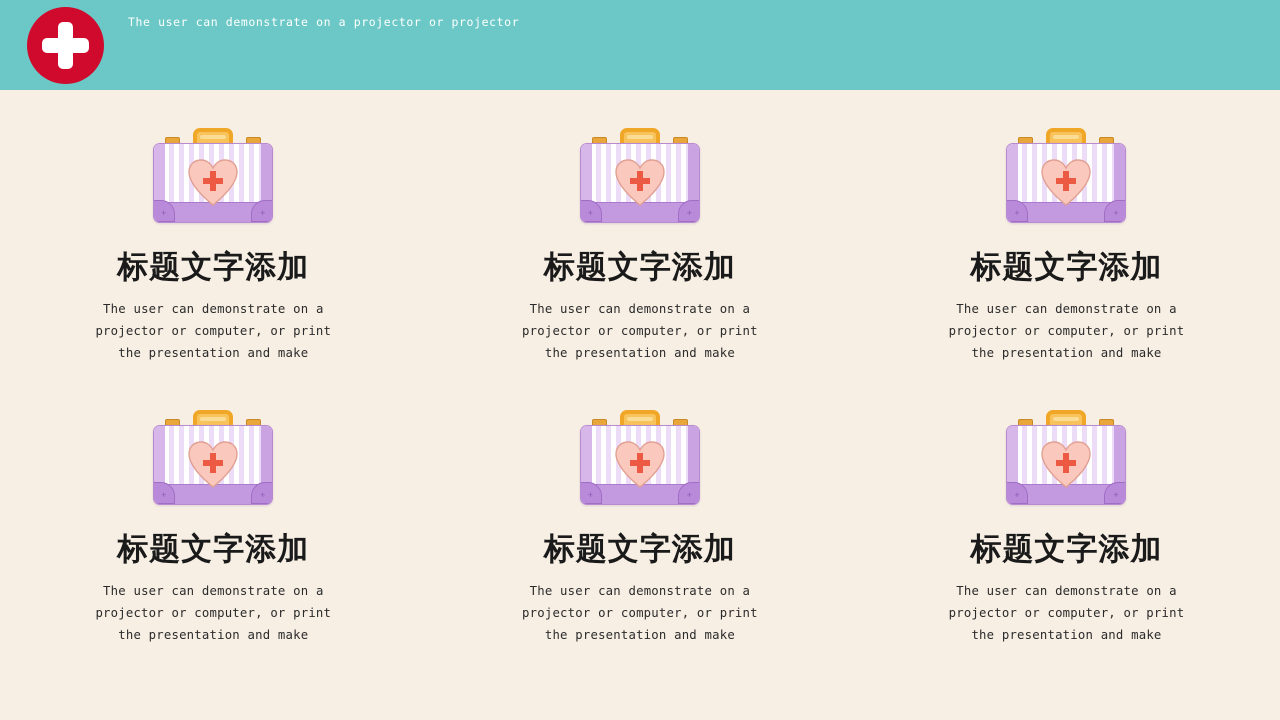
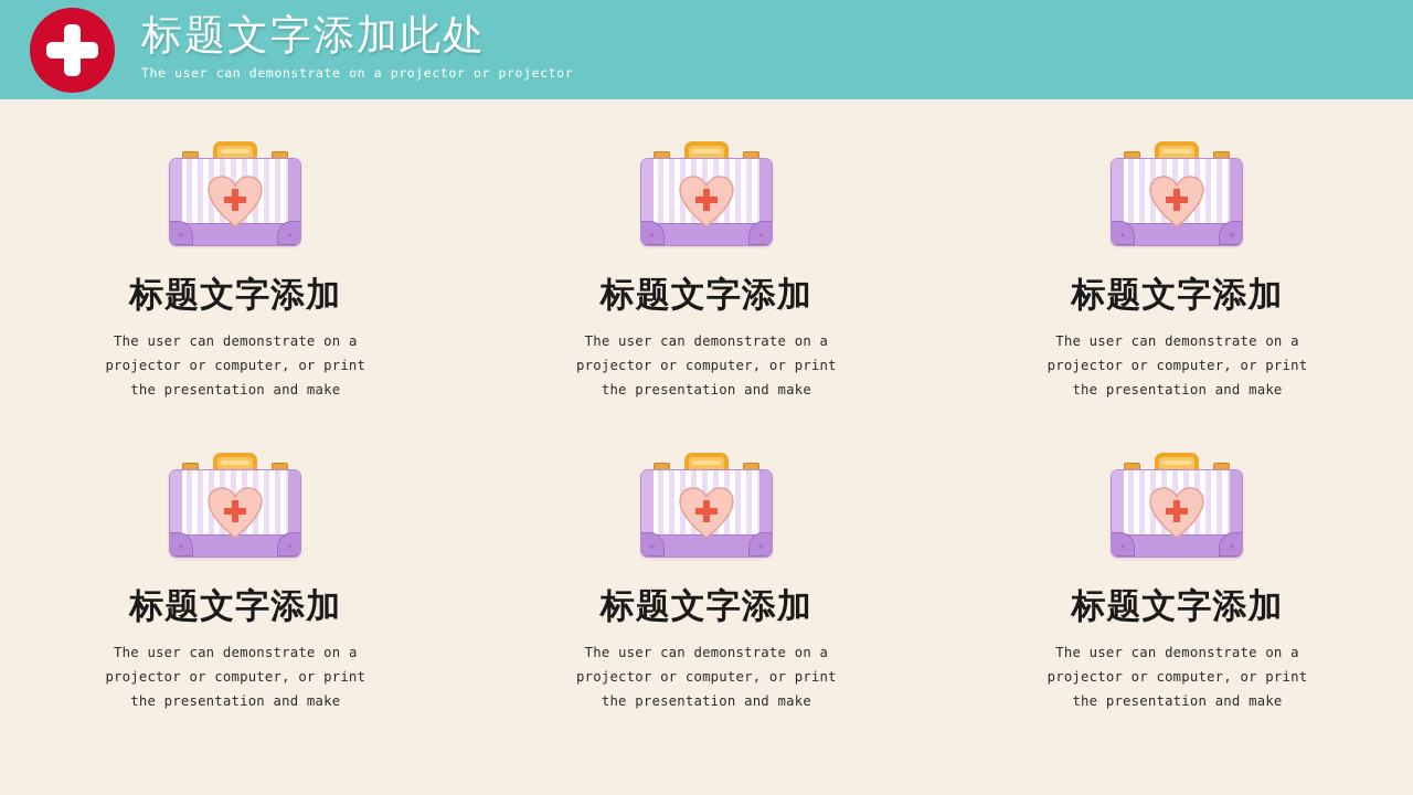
+ 标题文字添加此处
  The user can demonstrate on a projector or projector
  +
  +
  标题文字添加
  The user can demonstrate on a projector or computer, or print the presentation and make
  +
  +
  标题文字添加
  The user can demonstrate on a projector or computer, or print the presentation and make
  +
  +
  标题文字添加
  The user can demonstrate on a projector or computer, or print the presentation and make
  +
  +
  标题文字添加
  The user can demonstrate on a projector or computer, or print the presentation and make
  +
  +
  标题文字添加
  The user can demonstrate on a projector or computer, or print the presentation and make
  +
  +
  标题文字添加
  The user can demonstrate on a projector or computer, or print the presentation and make
